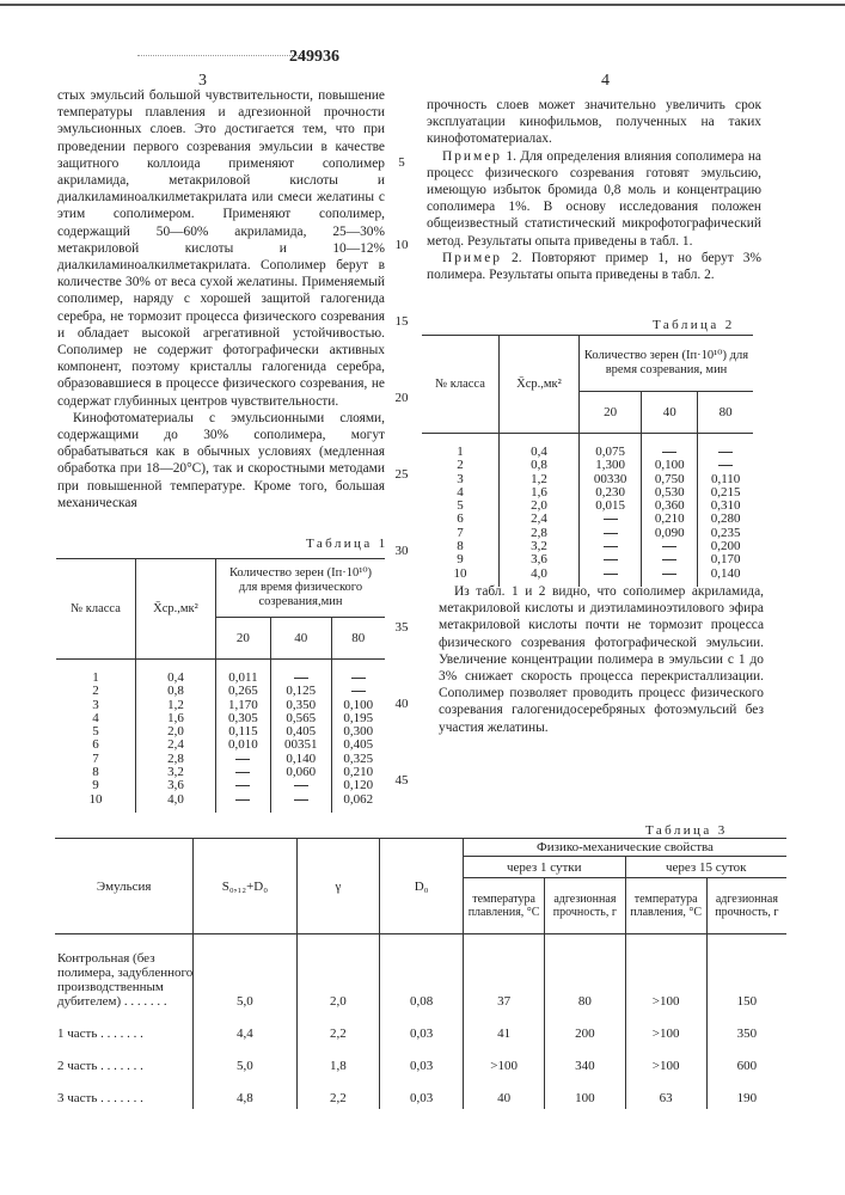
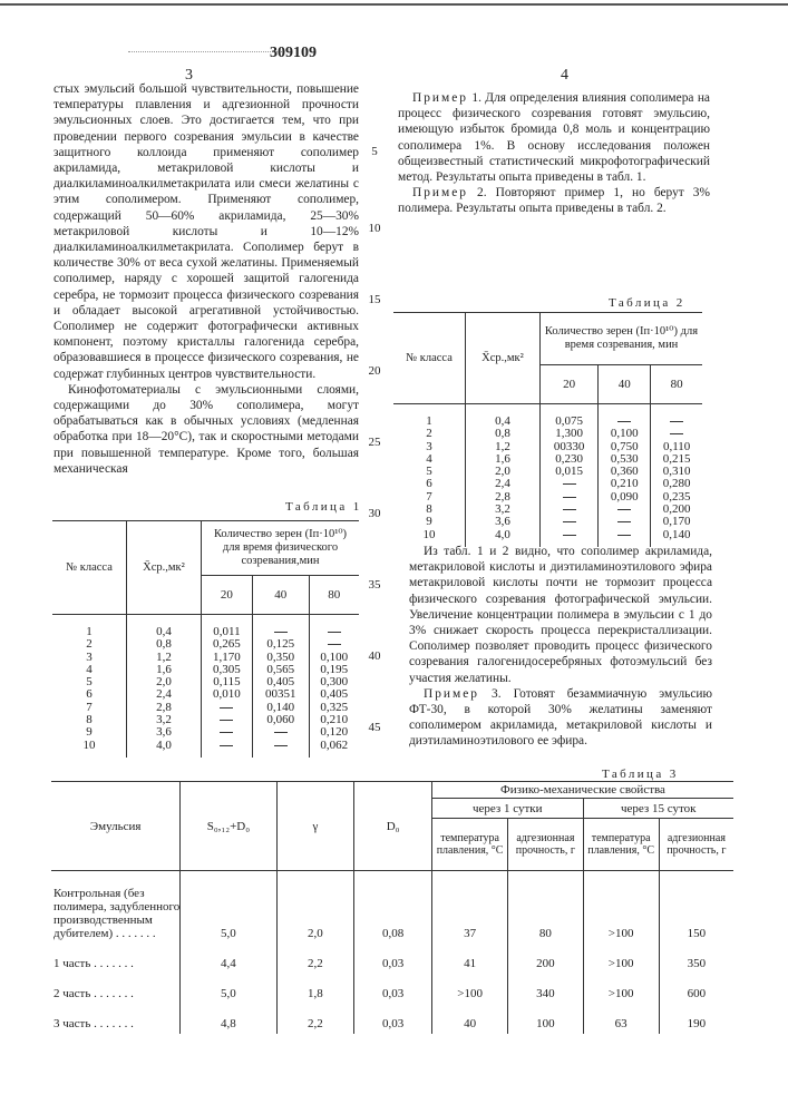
- 249936
+ 309109
  3
  4
  стых эмульсий большой чувствительности, повышение температуры плавления и адгезионной прочности эмульсионных слоев. Это достигается тем, что при проведении первого созревания эмульсии в качестве защитного коллоида применяют сополимер акриламида, метакриловой кислоты и диалкиламиноалкилметакрилата или смеси желатины с этим сополимером. Применяют сополимер, содержащий 50—60% акриламида, 25—30% метакриловой кислоты и 10—12% диалкиламиноалкилметакрилата. Сополимер берут в количестве 30% от веса сухой желатины. Применяемый сополимер, наряду с хорошей защитой галогенида серебра, не тормозит процесса физического созревания и обладает высокой агрегативной устойчивостью. Сополимер не содержит фотографически активных компонент, поэтому кристаллы галогенида серебра, образовавшиеся в процессе физического созревания, не содержат глубинных центров чувствительности.
  Кинофотоматериалы с эмульсионными слоями, содержащими до 30% сополимера, могут обрабатываться как в обычных условиях (медленная обработка при 18—20°С), так и скоростными методами при повышенной температуре. Кроме того, большая механическая
  5
  10
  15
  20
  25
  30
  35
  40
  45
- прочность слоев может значительно увеличить срок эксплуатации кинофильмов, полученных на таких кинофотоматериалах.
  Пример 1. Для определения влияния сополимера на процесс физического созревания готовят эмульсию, имеющую избыток бромида 0,8 моль и концентрацию сополимера 1%. В основу исследования положен общеизвестный статистический микрофотографический метод. Результаты опыта приведены в табл. 1.
  Пример 2. Повторяют пример 1, но берут 3% полимера. Результаты опыта приведены в табл. 2.
  Таблица 1
  № класса	X̄ср.,мк²	Количество зерен (Iп·10¹⁰) для время физического созревания,мин
  20	40	80
  12345678910	0,40,81,21,62,02,42,83,23,64,0	0,0110,2651,1700,3050,1150,010	0,1250,3500,5650,405003510,1400,060	0,1000,1950,3000,4050,3250,2100,1200,062
  Таблица 2
  № класса	X̄ср.,мк²	Количество зерен (Iп·10¹⁰) для время созревания, мин
  20	40	80
  12345678910	0,40,81,21,62,02,42,83,23,64,0	0,0751,300003300,2300,015	0,1000,7500,5300,3600,2100,090	0,1100,2150,3100,2800,2350,2000,1700,140
  Из табл. 1 и 2 видно, что сополимер акриламида, метакриловой кислоты и диэтиламиноэтилового эфира метакриловой кислоты почти не тормозит процесса физического созревания фотографической эмульсии. Увеличение концентрации полимера в эмульсии с 1 до 3% снижает скорость процесса перекристаллизации. Сополимер позволяет проводить процесс физического созревания галогенидосеребряных фотоэмульсий без участия желатины.
+ Пример 3. Готовят безаммиачную эмульсию ФТ-30, в которой 30% желатины заменяют сополимером акриламида, метакриловой кислоты и диэтиламиноэтилового ее эфира.
  Таблица 3
  Эмульсия	S₀,₁₂+D₀	γ	D₀	Физико-механические свойства
  через 1 сутки	через 15 суток
  температура плавления, °С	адгезионная прочность, г	температура плавления, °С	адгезионная прочность, г
  Контрольная (без полимера, задубленного производственным дубителем) . . . . . . .	5,0	2,0	0,08	37	80	>100	150
  1 часть . . . . . . .	4,4	2,2	0,03	41	200	>100	350
  2 часть . . . . . . .	5,0	1,8	0,03	>100	340	>100	600
  3 часть . . . . . . .	4,8	2,2	0,03	40	100	63	190
